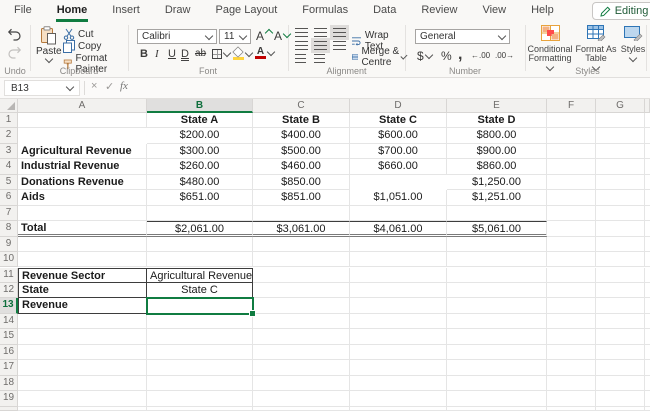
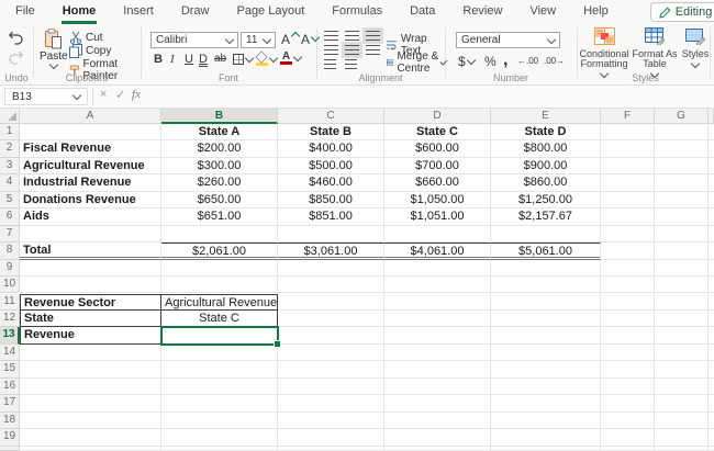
  File
  Home
  Insert
  Draw
  Page Layout
  Formulas
  Data
  Review
  View
  Help
  Editing
  Undo
  Paste
  Cut
  Copy
  Format Painter
  Clipboard
  Calibri
  11
  A
  A
  B
  I
  U
  D
  ab
  A
  Font
  Wrap Text
  Merge & Centre
  Alignment
  General
  $
  %
  ,
  ←.00
  .00→
  Number
  Conditional Formatting
  Format As Table
  Styles
  Styles
  B13
  ×
  ✓
  fx
  A
  B
  C
  D
  E
  F
  G
  1
  State A
  State B
  State C
  State D
  2
+ Fiscal Revenue
  $200.00
  $400.00
  $600.00
  $800.00
  3
  Agricultural Revenue
  $300.00
  $500.00
  $700.00
  $900.00
  4
  Industrial Revenue
  $260.00
  $460.00
  $660.00
  $860.00
  5
  Donations Revenue
- $480.00
+ $650.00
  $850.00
+ $1,050.00
  $1,250.00
  6
  Aids
  $651.00
  $851.00
  $1,051.00
- $1,251.00
+ $2,157.67
  7
  8
  Total
  $2,061.00
  $3,061.00
  $4,061.00
  $5,061.00
  9
  10
  11
  Revenue Sector
  Agricultural Revenue
  12
  State
  State C
  13
  Revenue
  14
  15
  16
  17
  18
  19
